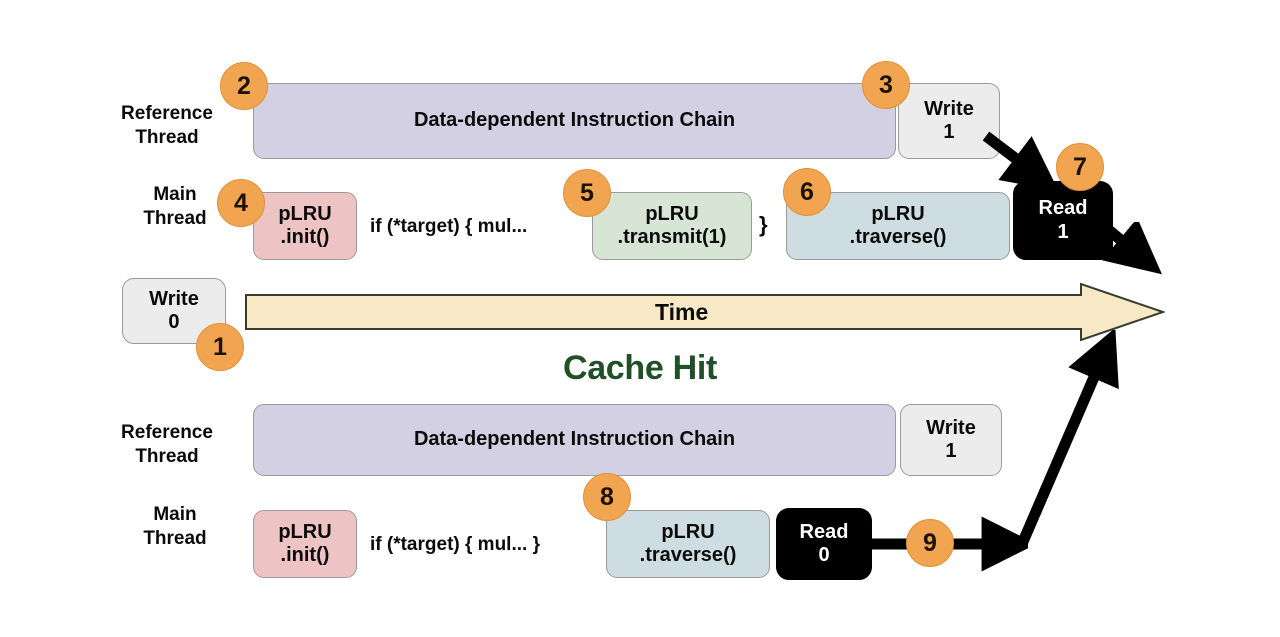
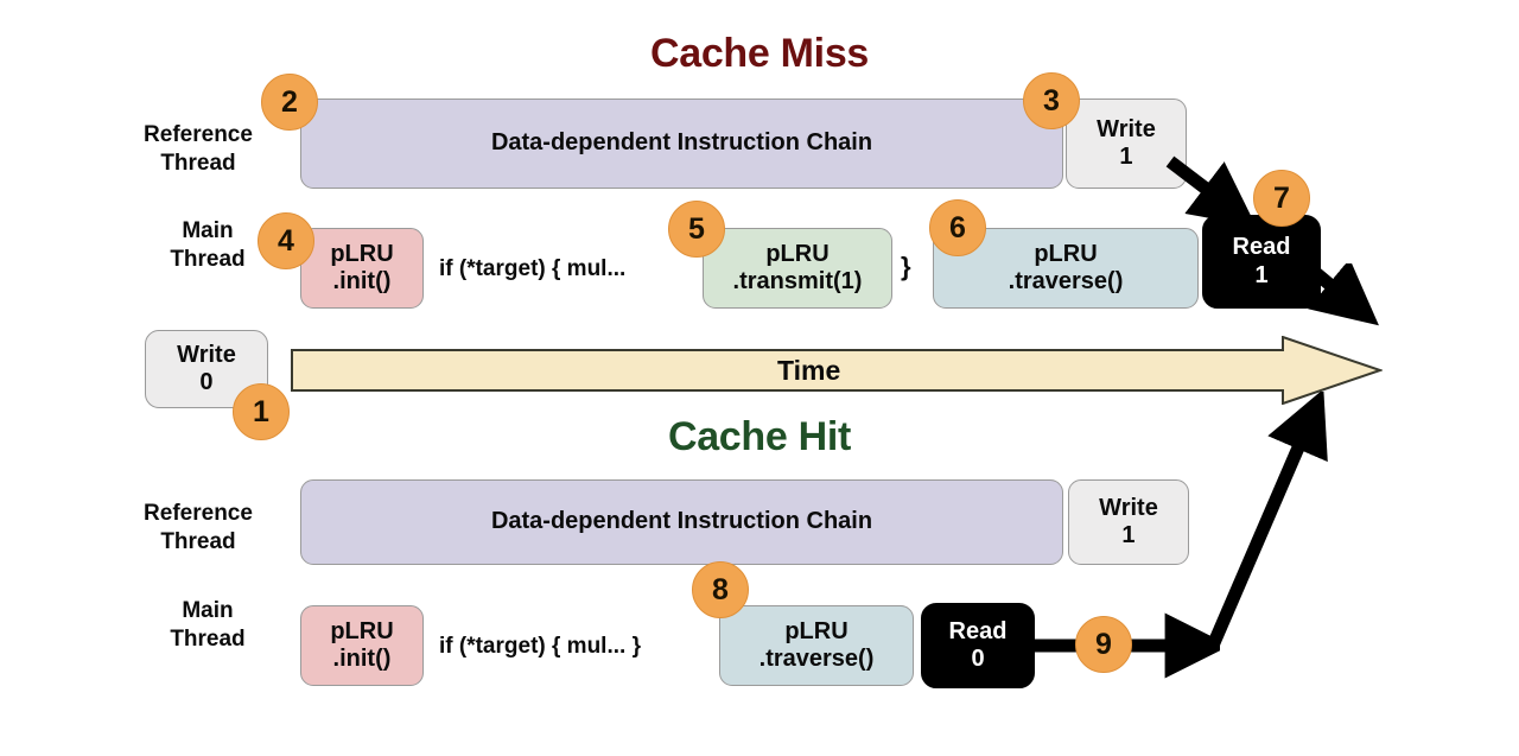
+ Cache Miss
  Reference
  Thread
  Data-dependent Instruction Chain
  Write
  1
  Main
  Thread
  pLRU
  .init()
  if (*target) { mul...
  pLRU
  .transmit(1)
  }
  pLRU
  .traverse()
  Read
  1
  Write
  0
  Time
  Cache Hit
  Reference
  Thread
  Data-dependent Instruction Chain
  Write
  1
  Main
  Thread
  pLRU
  .init()
  if (*target) { mul... }
  pLRU
  .traverse()
  Read
  0
  1
  2
  3
  4
  5
  6
  7
  8
  9
